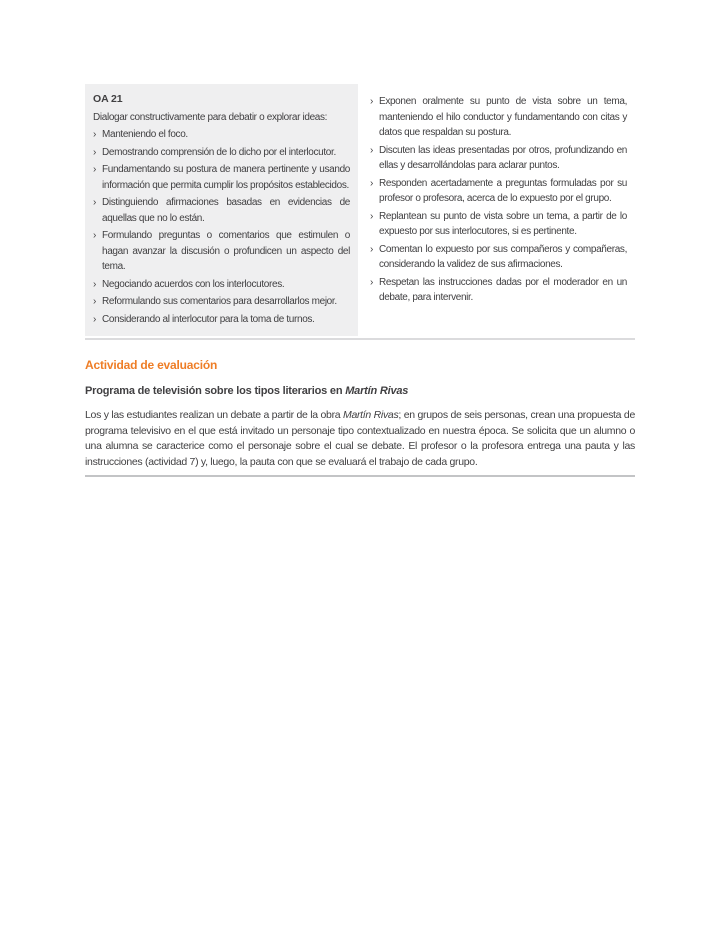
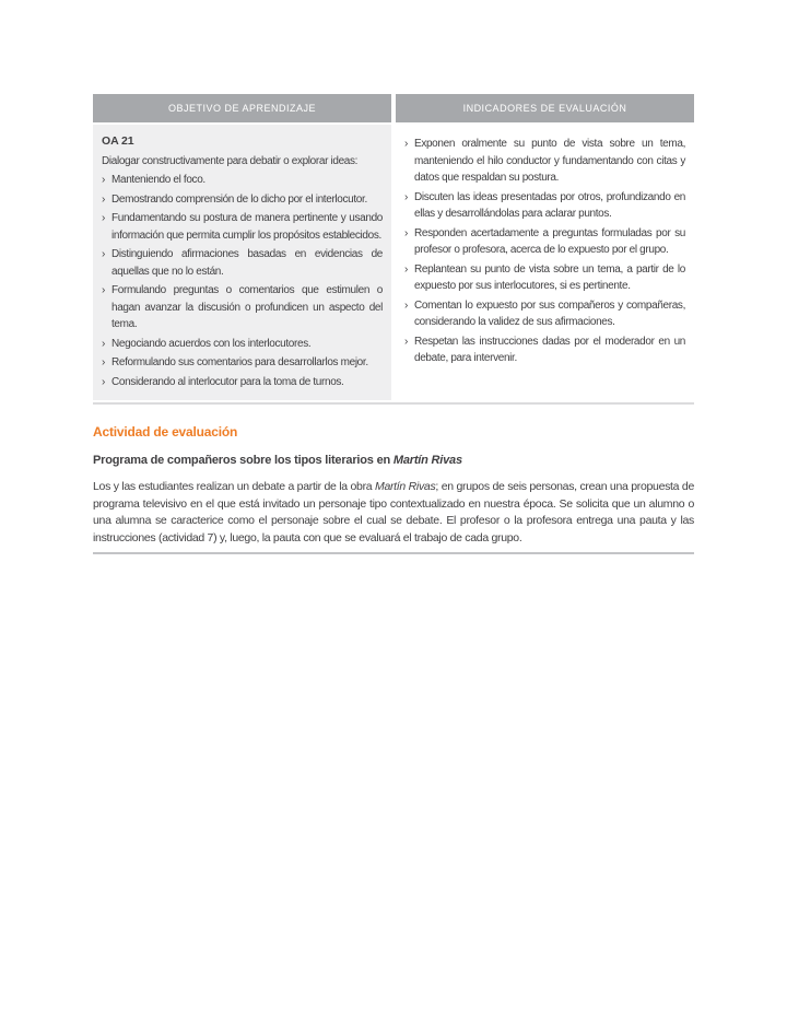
+ OBJETIVO DE APRENDIZAJE
+ INDICADORES DE EVALUACIÓN
  OA 21
  Dialogar constructivamente para debatir o explorar ideas:
  ›
  Manteniendo el foco.
  ›
  Demostrando comprensión de lo dicho por el interlocutor.
  ›
  Fundamentando su postura de manera pertinente y usando información que permita cumplir los propósitos establecidos.
  ›
  Distinguiendo afirmaciones basadas en evidencias de aquellas que no lo están.
  ›
  Formulando preguntas o comentarios que estimulen o hagan avanzar la discusión o profundicen un aspecto del tema.
  ›
  Negociando acuerdos con los interlocutores.
  ›
  Reformulando sus comentarios para desarrollarlos mejor.
  ›
  Considerando al interlocutor para la toma de turnos.
  ›
  Exponen oralmente su punto de vista sobre un tema, manteniendo el hilo conductor y fundamentando con citas y datos que respaldan su postura.
  ›
  Discuten las ideas presentadas por otros, profundizando en ellas y desarrollándolas para aclarar puntos.
  ›
  Responden acertadamente a preguntas formuladas por su profesor o profesora, acerca de lo expuesto por el grupo.
  ›
  Replantean su punto de vista sobre un tema, a partir de lo expuesto por sus interlocutores, si es pertinente.
  ›
  Comentan lo expuesto por sus compañeros y compañeras, considerando la validez de sus afirmaciones.
  ›
  Respetan las instrucciones dadas por el moderador en un debate, para intervenir.
  Actividad de evaluación
- Programa de televisión sobre los tipos literarios en Martín Rivas
+ Programa de compañeros sobre los tipos literarios en Martín Rivas
  Los y las estudiantes realizan un debate a partir de la obra Martín Rivas; en grupos de seis personas, crean una propuesta de programa televisivo en el que está invitado un personaje tipo contextualizado en nuestra época. Se solicita que un alumno o una alumna se caracterice como el personaje sobre el cual se debate. El profesor o la profesora entrega una pauta y las instrucciones (actividad 7) y, luego, la pauta con que se evaluará el trabajo de cada grupo.
